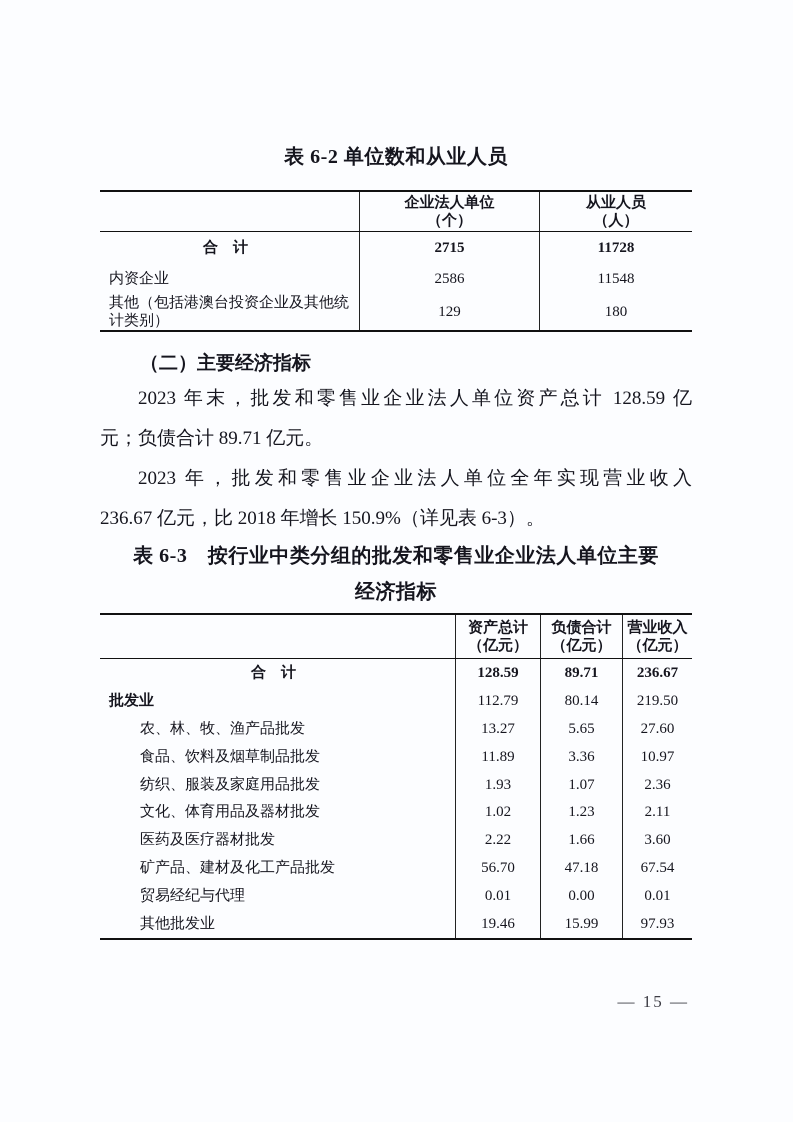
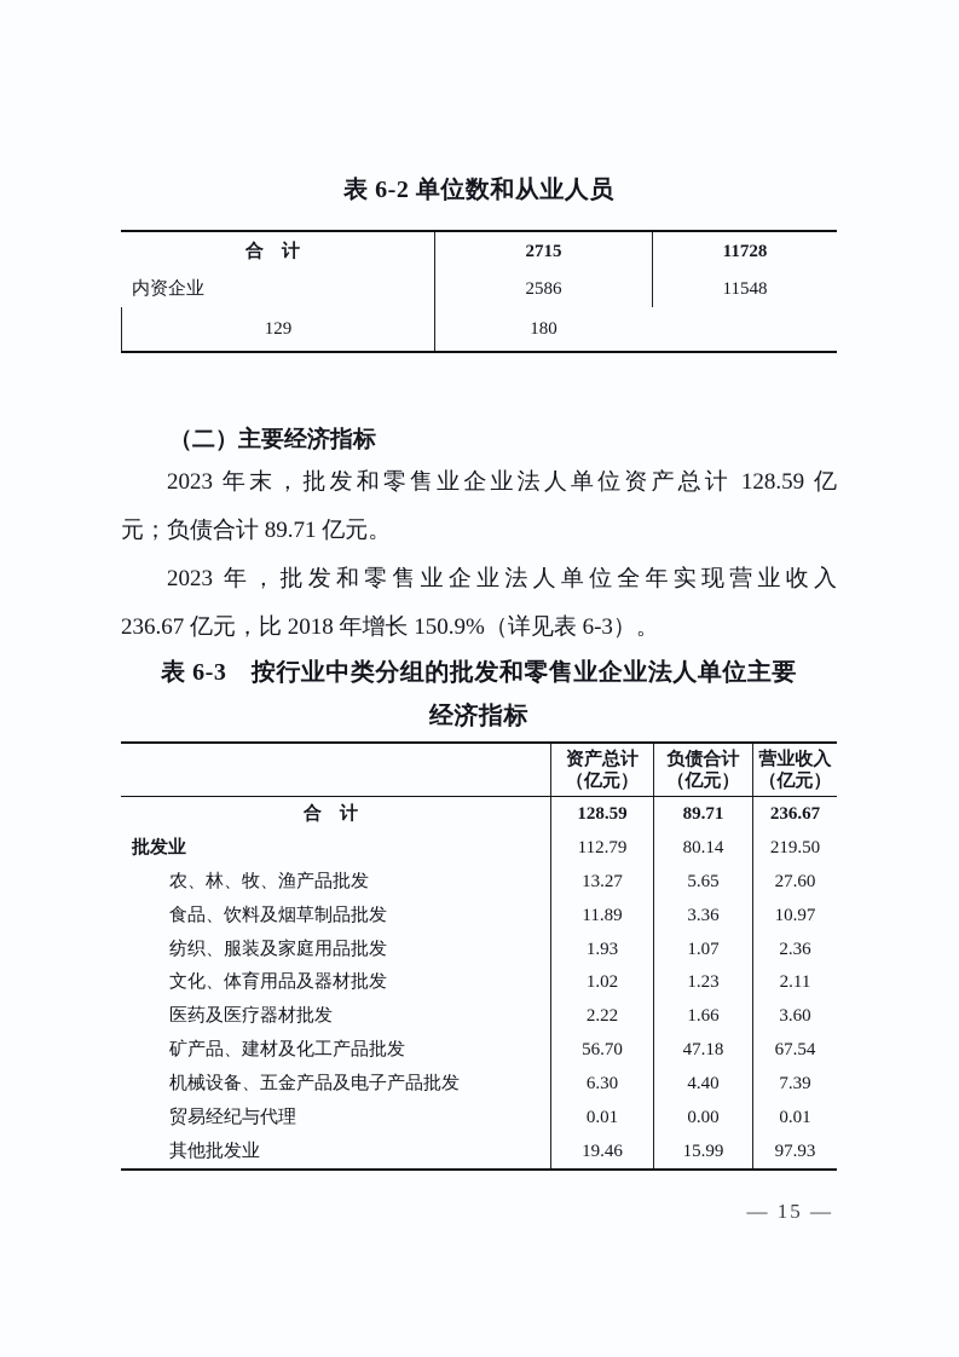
  表 6-2 单位数和从业人员
- 企业法人单位
- （个）
- 从业人员
- （人）
  合 计
  2715
  11728
  内资企业
  2586
  11548
- 其他（包括港澳台投资企业及其他统计类别）
  129
  180
  （二）主要经济指标
  2023 年末，批发和零售业企业法人单位资产总计 128.59 亿
  元；负债合计 89.71 亿元。
  2023 年，批发和零售业企业法人单位全年实现营业收入
  236.67 亿元，比 2018 年增长 150.9%（详见表 6-3）。
  表 6-3 按行业中类分组的批发和零售业企业法人单位主要
  经济指标
  资产总计
  （亿元）
  负债合计
  （亿元）
  营业收入
  （亿元）
  合 计
  128.59
  89.71
  236.67
  批发业
  112.79
  80.14
  219.50
  农、林、牧、渔产品批发
  13.27
  5.65
  27.60
  食品、饮料及烟草制品批发
  11.89
  3.36
  10.97
  纺织、服装及家庭用品批发
  1.93
  1.07
  2.36
  文化、体育用品及器材批发
  1.02
  1.23
  2.11
  医药及医疗器材批发
  2.22
  1.66
  3.60
  矿产品、建材及化工产品批发
  56.70
  47.18
  67.54
+ 机械设备、五金产品及电子产品批发
+ 6.30
+ 4.40
+ 7.39
  贸易经纪与代理
  0.01
  0.00
  0.01
  其他批发业
  19.46
  15.99
  97.93
  — 15 —
